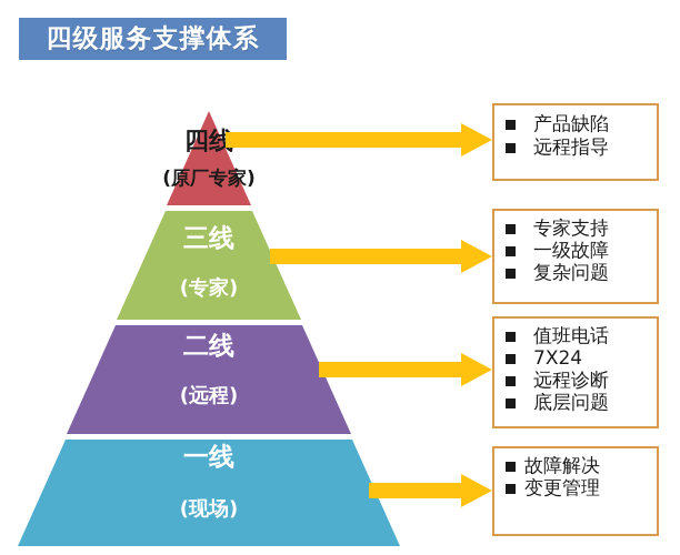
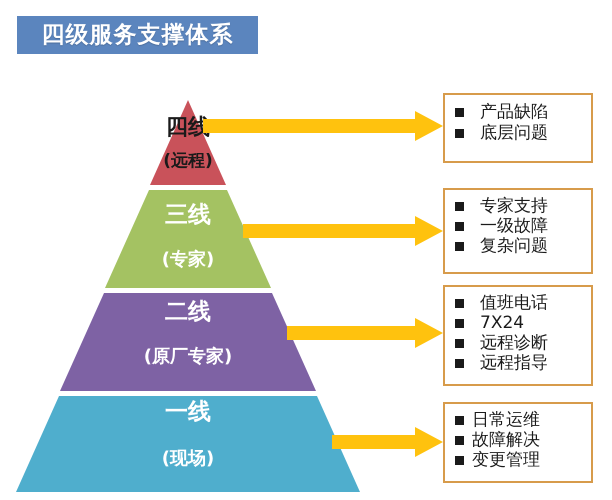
  四级服务支撑体系
  四线
- (原厂专家)
+ (远程)
  三线
  (专家)
  二线
- (远程)
+ (原厂专家)
  一线
  (现场)
  产品缺陷
- 远程指导
+ 底层问题
  专家支持
  一级故障
  复杂问题
  值班电话
  7X24
  远程诊断
- 底层问题
+ 远程指导
+ 日常运维
  故障解决
  变更管理
